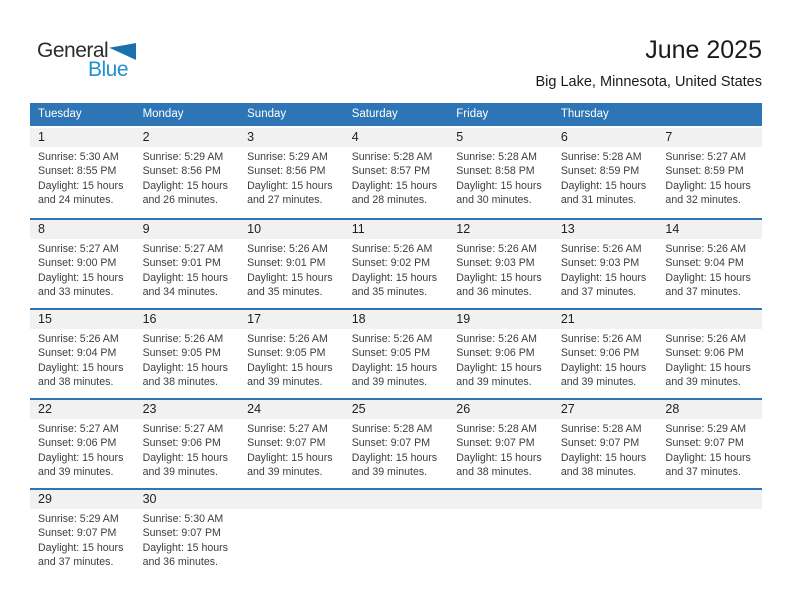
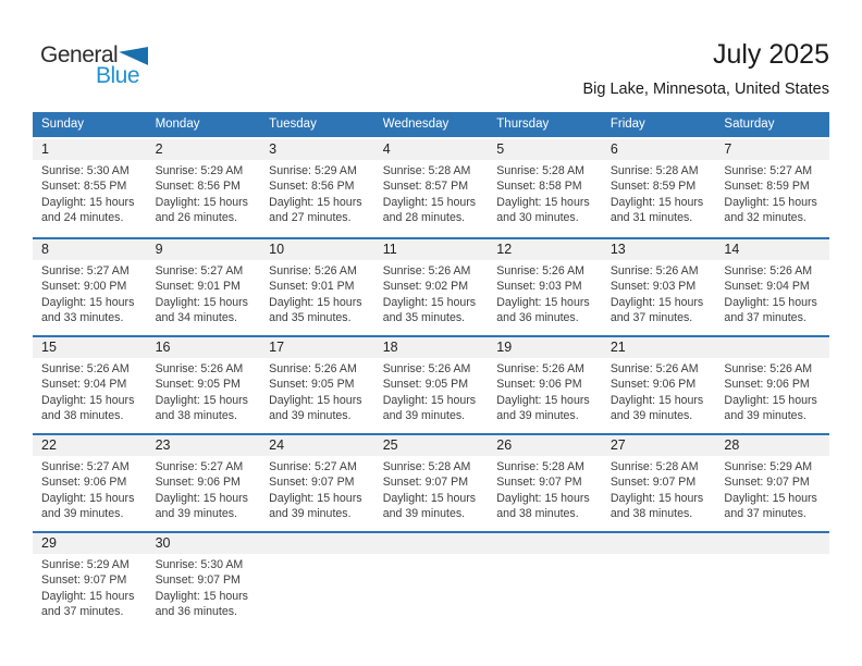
  General
  Blue
- June 2025
+ July 2025
  Big Lake, Minnesota, United States
- Tuesday
+ Sunday
  Monday
- Sunday
+ Tuesday
+ Wednesday
- Saturday
+ Thursday
  Friday
- Thursday
+ Saturday
  1
  2
  3
  4
  5
  6
  7
  Sunrise: 5:30 AM
  Sunset: 8:55 PM
  Daylight: 15 hours
  and 24 minutes.
  Sunrise: 5:29 AM
  Sunset: 8:56 PM
  Daylight: 15 hours
  and 26 minutes.
  Sunrise: 5:29 AM
  Sunset: 8:56 PM
  Daylight: 15 hours
  and 27 minutes.
  Sunrise: 5:28 AM
  Sunset: 8:57 PM
  Daylight: 15 hours
  and 28 minutes.
  Sunrise: 5:28 AM
  Sunset: 8:58 PM
  Daylight: 15 hours
  and 30 minutes.
  Sunrise: 5:28 AM
  Sunset: 8:59 PM
  Daylight: 15 hours
  and 31 minutes.
  Sunrise: 5:27 AM
  Sunset: 8:59 PM
  Daylight: 15 hours
  and 32 minutes.
  8
  9
  10
  11
  12
  13
  14
  Sunrise: 5:27 AM
  Sunset: 9:00 PM
  Daylight: 15 hours
  and 33 minutes.
  Sunrise: 5:27 AM
  Sunset: 9:01 PM
  Daylight: 15 hours
  and 34 minutes.
  Sunrise: 5:26 AM
  Sunset: 9:01 PM
  Daylight: 15 hours
  and 35 minutes.
  Sunrise: 5:26 AM
  Sunset: 9:02 PM
  Daylight: 15 hours
  and 35 minutes.
  Sunrise: 5:26 AM
  Sunset: 9:03 PM
  Daylight: 15 hours
  and 36 minutes.
  Sunrise: 5:26 AM
  Sunset: 9:03 PM
  Daylight: 15 hours
  and 37 minutes.
  Sunrise: 5:26 AM
  Sunset: 9:04 PM
  Daylight: 15 hours
  and 37 minutes.
  15
  16
  17
  18
  19
  21
  Sunrise: 5:26 AM
  Sunset: 9:04 PM
  Daylight: 15 hours
  and 38 minutes.
  Sunrise: 5:26 AM
  Sunset: 9:05 PM
  Daylight: 15 hours
  and 38 minutes.
  Sunrise: 5:26 AM
  Sunset: 9:05 PM
  Daylight: 15 hours
  and 39 minutes.
  Sunrise: 5:26 AM
  Sunset: 9:05 PM
  Daylight: 15 hours
  and 39 minutes.
  Sunrise: 5:26 AM
  Sunset: 9:06 PM
  Daylight: 15 hours
  and 39 minutes.
  Sunrise: 5:26 AM
  Sunset: 9:06 PM
  Daylight: 15 hours
  and 39 minutes.
  Sunrise: 5:26 AM
  Sunset: 9:06 PM
  Daylight: 15 hours
  and 39 minutes.
  22
  23
  24
  25
  26
  27
  28
  Sunrise: 5:27 AM
  Sunset: 9:06 PM
  Daylight: 15 hours
  and 39 minutes.
  Sunrise: 5:27 AM
  Sunset: 9:06 PM
  Daylight: 15 hours
  and 39 minutes.
  Sunrise: 5:27 AM
  Sunset: 9:07 PM
  Daylight: 15 hours
  and 39 minutes.
  Sunrise: 5:28 AM
  Sunset: 9:07 PM
  Daylight: 15 hours
  and 39 minutes.
  Sunrise: 5:28 AM
  Sunset: 9:07 PM
  Daylight: 15 hours
  and 38 minutes.
  Sunrise: 5:28 AM
  Sunset: 9:07 PM
  Daylight: 15 hours
  and 38 minutes.
  Sunrise: 5:29 AM
  Sunset: 9:07 PM
  Daylight: 15 hours
  and 37 minutes.
  29
  30
  Sunrise: 5:29 AM
  Sunset: 9:07 PM
  Daylight: 15 hours
  and 37 minutes.
  Sunrise: 5:30 AM
  Sunset: 9:07 PM
  Daylight: 15 hours
  and 36 minutes.
